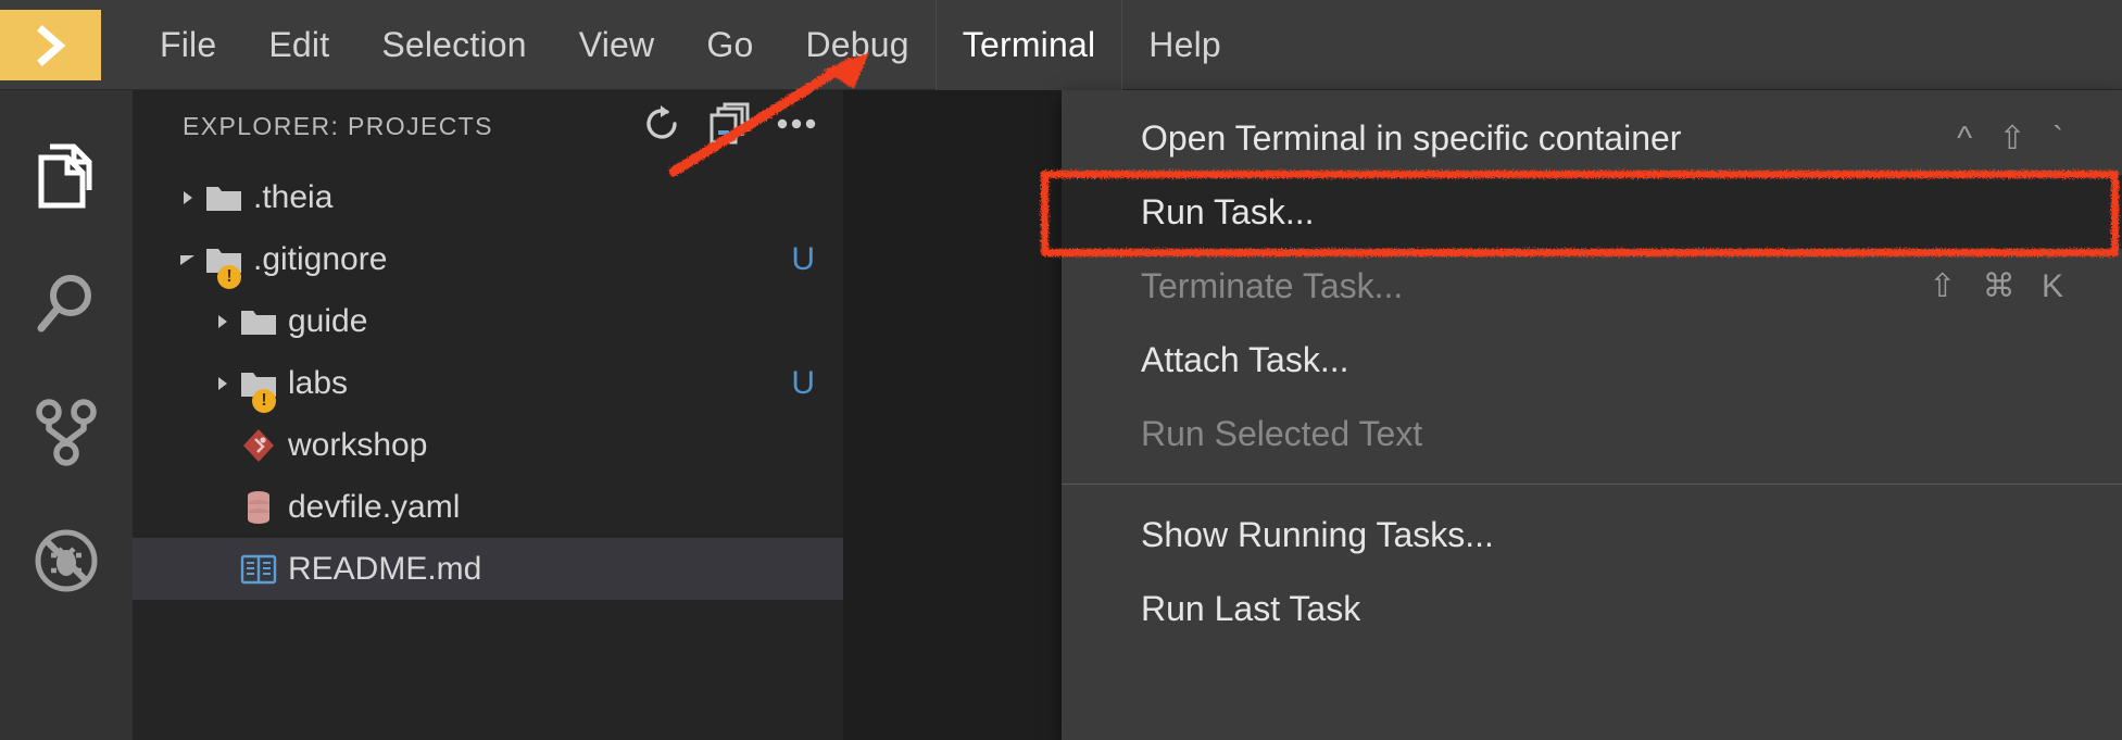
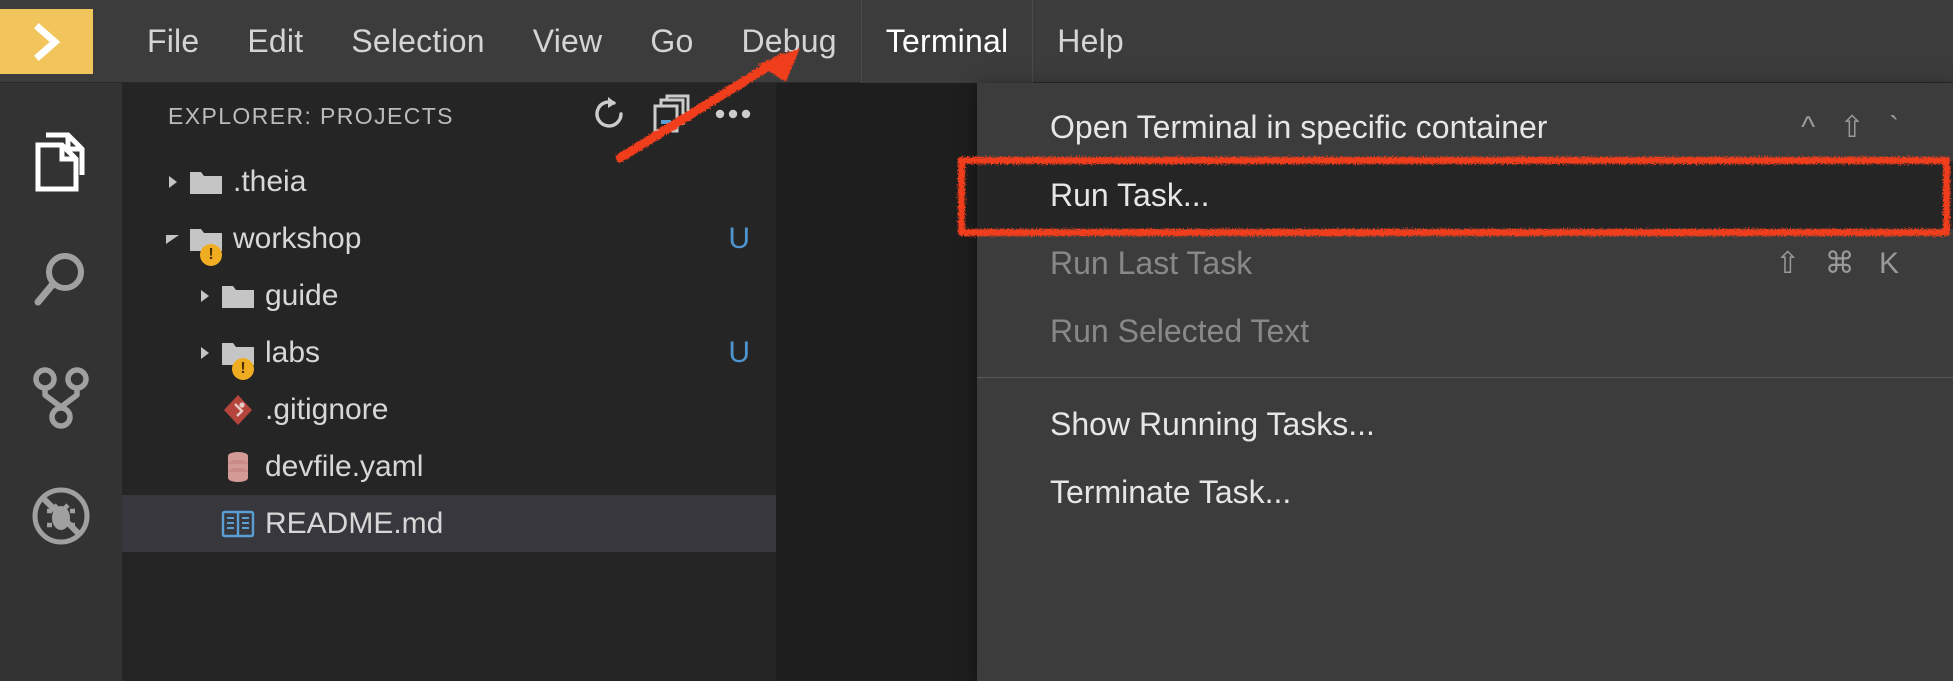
  File
  Edit
  Selection
  View
  Go
  Debug
  Terminal
  Help
  EXPLORER: PROJECTS
  .theia
  !
- .gitignore
+ workshop
  U
  guide
  !
  labs
  U
- workshop
+ .gitignore
  devfile.yaml
  README.md
  Open Terminal in specific container
  ^ ⇧ `
  Run Task...
- Terminate Task...
+ Run Last Task
  ⇧ ⌘ K
- Attach Task...
  Run Selected Text
  Show Running Tasks...
- Run Last Task
+ Terminate Task...
